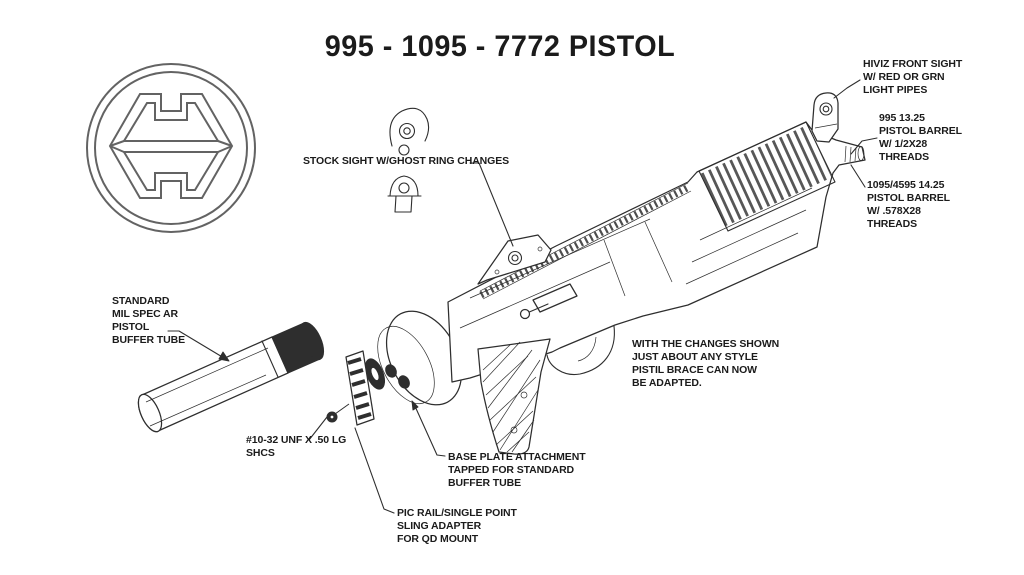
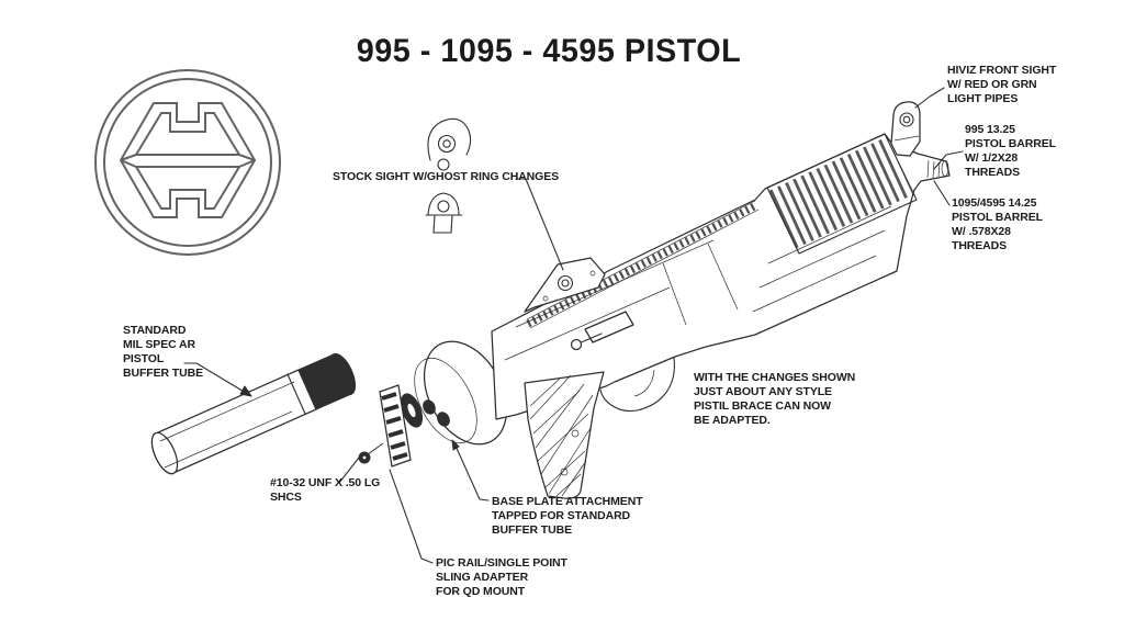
- 995 - 1095 - 7772 PISTOL
+ 995 - 1095 - 4595 PISTOL
  STOCK SIGHT W/GHOST RING CHANGES
  HIVIZ FRONT SIGHT
  W/ RED OR GRN
  LIGHT PIPES
  995 13.25
  PISTOL BARREL
  W/ 1/2X28
  THREADS
  1095/4595 14.25
  PISTOL BARREL
  W/ .578X28
  THREADS
  STANDARD
  MIL SPEC AR
  PISTOL
  BUFFER TUBE
  #10-32 UNF X .50 LG
  SHCS
  BASE PLATE ATTACHMENT
  TAPPED FOR STANDARD
  BUFFER TUBE
  PIC RAIL/SINGLE POINT
  SLING ADAPTER
  FOR QD MOUNT
  WITH THE CHANGES SHOWN
  JUST ABOUT ANY STYLE
  PISTIL BRACE CAN NOW
  BE ADAPTED.
